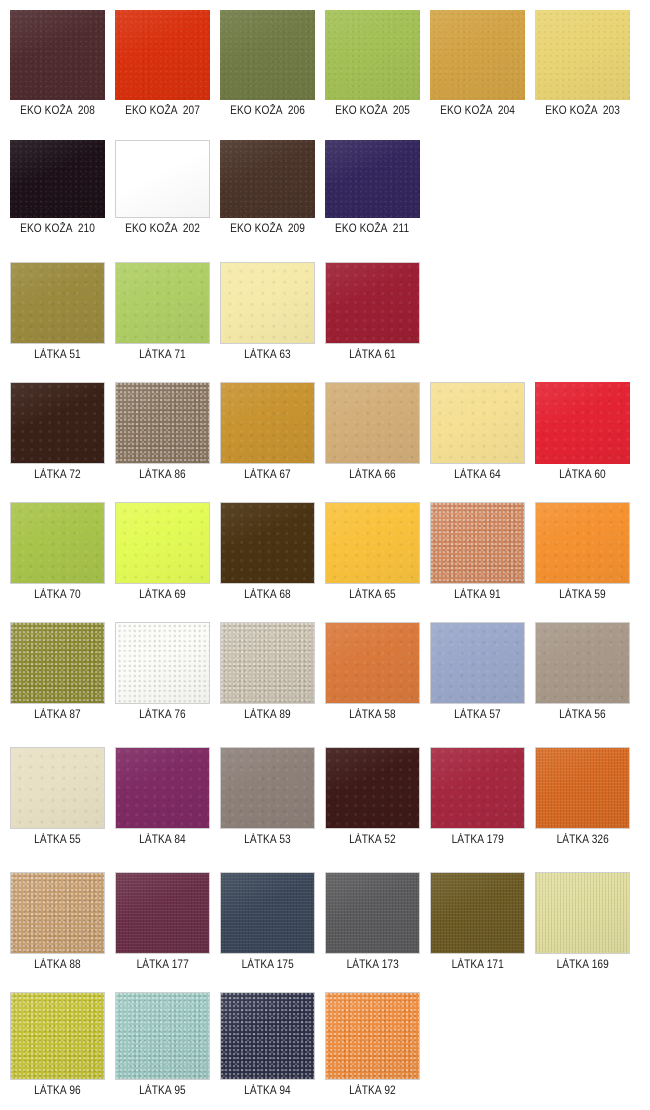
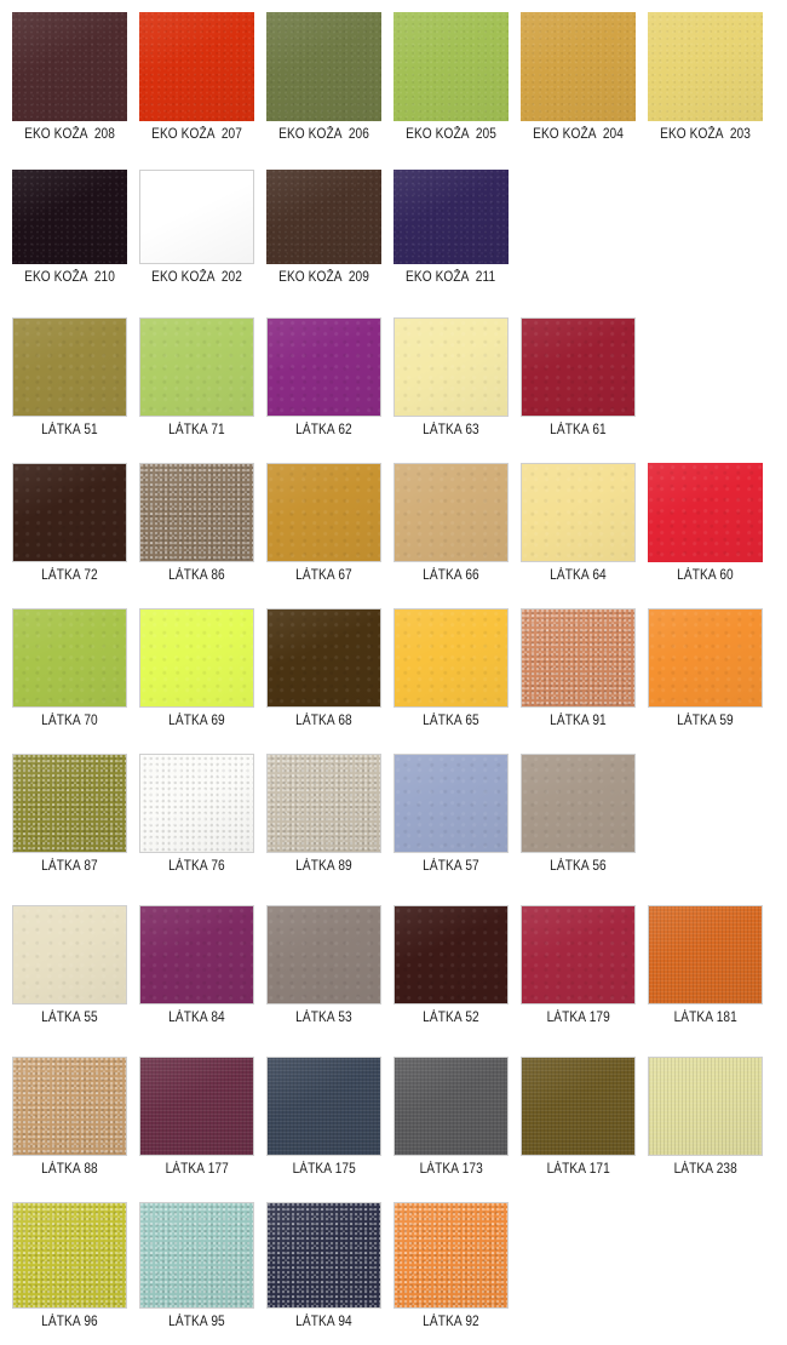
  EKO KOŽA 208
  EKO KOŽA 207
  EKO KOŽA 206
  EKO KOŽA 205
  EKO KOŽA 204
  EKO KOŽA 203
  EKO KOŽA 210
  EKO KOŽA 202
  EKO KOŽA 209
  EKO KOŽA 211
  LÁTKA 51
  LÁTKA 71
+ LÁTKA 62
  LÁTKA 63
  LÁTKA 61
  LÁTKA 72
  LÁTKA 86
  LÁTKA 67
  LÁTKA 66
  LÁTKA 64
  LÁTKA 60
  LÁTKA 70
  LÁTKA 69
  LÁTKA 68
  LÁTKA 65
  LÁTKA 91
  LÁTKA 59
  LÁTKA 87
  LÁTKA 76
  LÁTKA 89
- LÁTKA 58
  LÁTKA 57
  LÁTKA 56
  LÁTKA 55
  LÁTKA 84
  LÁTKA 53
  LÁTKA 52
  LÁTKA 179
- LÁTKA 326
+ LÁTKA 181
  LÁTKA 88
  LÁTKA 177
  LÁTKA 175
  LÁTKA 173
  LÁTKA 171
- LÁTKA 169
+ LÁTKA 238
  LÁTKA 96
  LÁTKA 95
  LÁTKA 94
  LÁTKA 92
